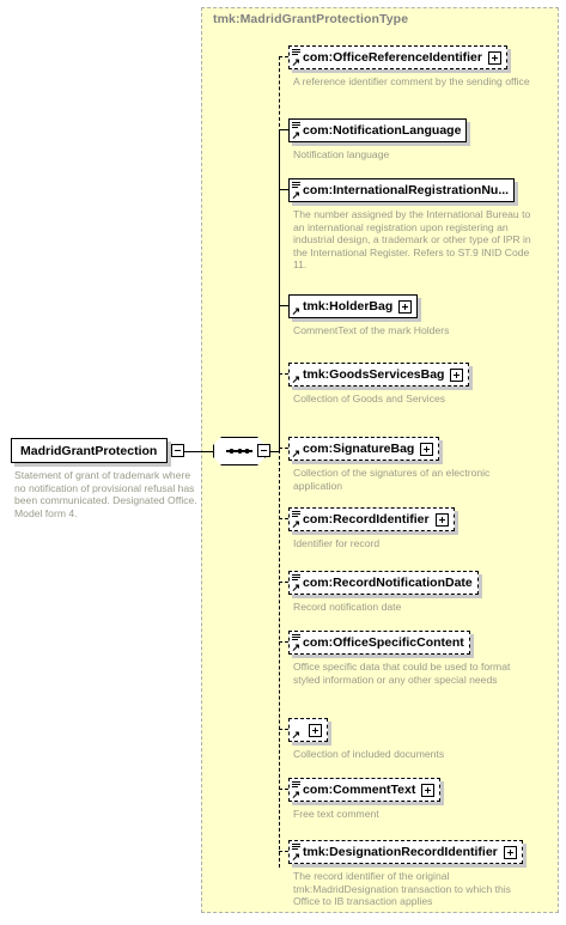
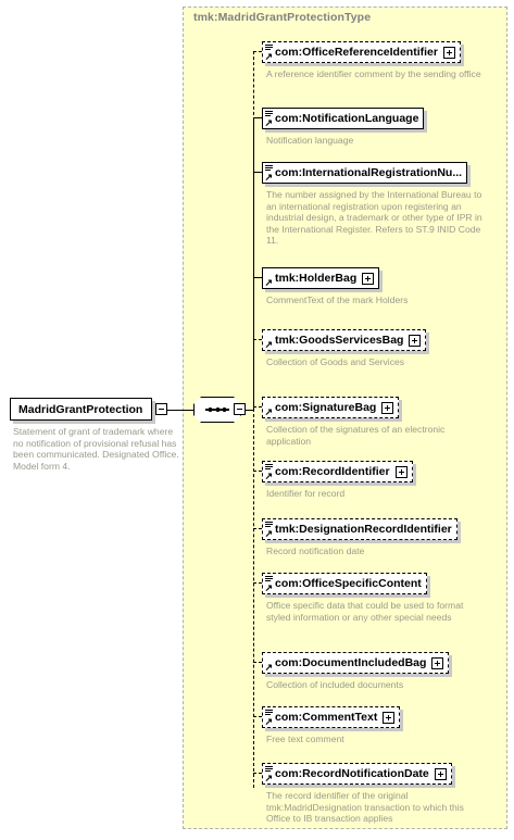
  tmk:MadridGrantProtectionType
  MadridGrantProtection
  Statement of grant of trademark where no notification of provisional refusal has been communicated. Designated Office. Model form 4.
  ↗
  com:OfficeReferenceIdentifier
  A reference identifier comment by the sending office
  ↗
  com:NotificationLanguage
  Notification language
  ↗
  com:InternationalRegistrationNu...
  The number assigned by the International Bureau to an international registration upon registering an industrial design, a trademark or other type of IPR in the International Register. Refers to ST.9 INID Code 11.
  ↗
  tmk:HolderBag
  CommentText of the mark Holders
  ↗
  tmk:GoodsServicesBag
  Collection of Goods and Services
  ↗
  com:SignatureBag
  Collection of the signatures of an electronic application
  ↗
  com:RecordIdentifier
  Identifier for record
  ↗
- com:RecordNotificationDate
+ tmk:DesignationRecordIdentifier
  Record notification date
  ↗
  com:OfficeSpecificContent
  Office specific data that could be used to format styled information or any other special needs
  ↗
+ com:DocumentIncludedBag
  Collection of included documents
  ↗
  com:CommentText
  Free text comment
  ↗
- tmk:DesignationRecordIdentifier
+ com:RecordNotificationDate
  The record identifier of the original tmk:MadridDesignation transaction to which this Office to IB transaction applies
